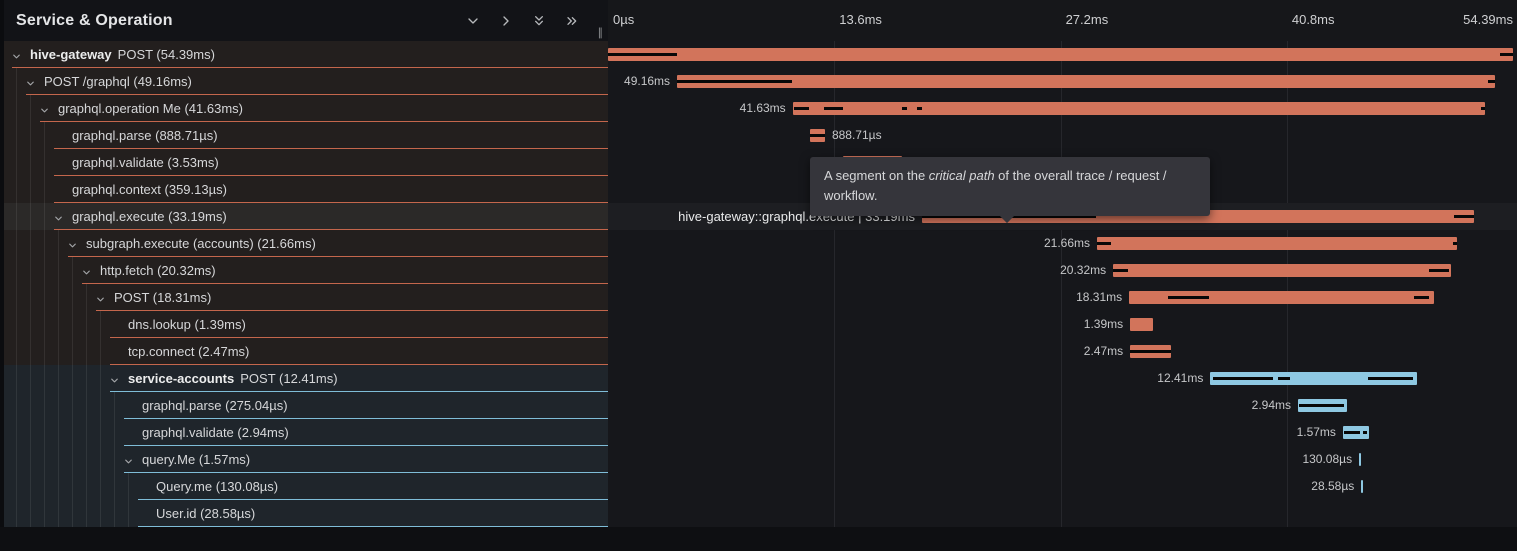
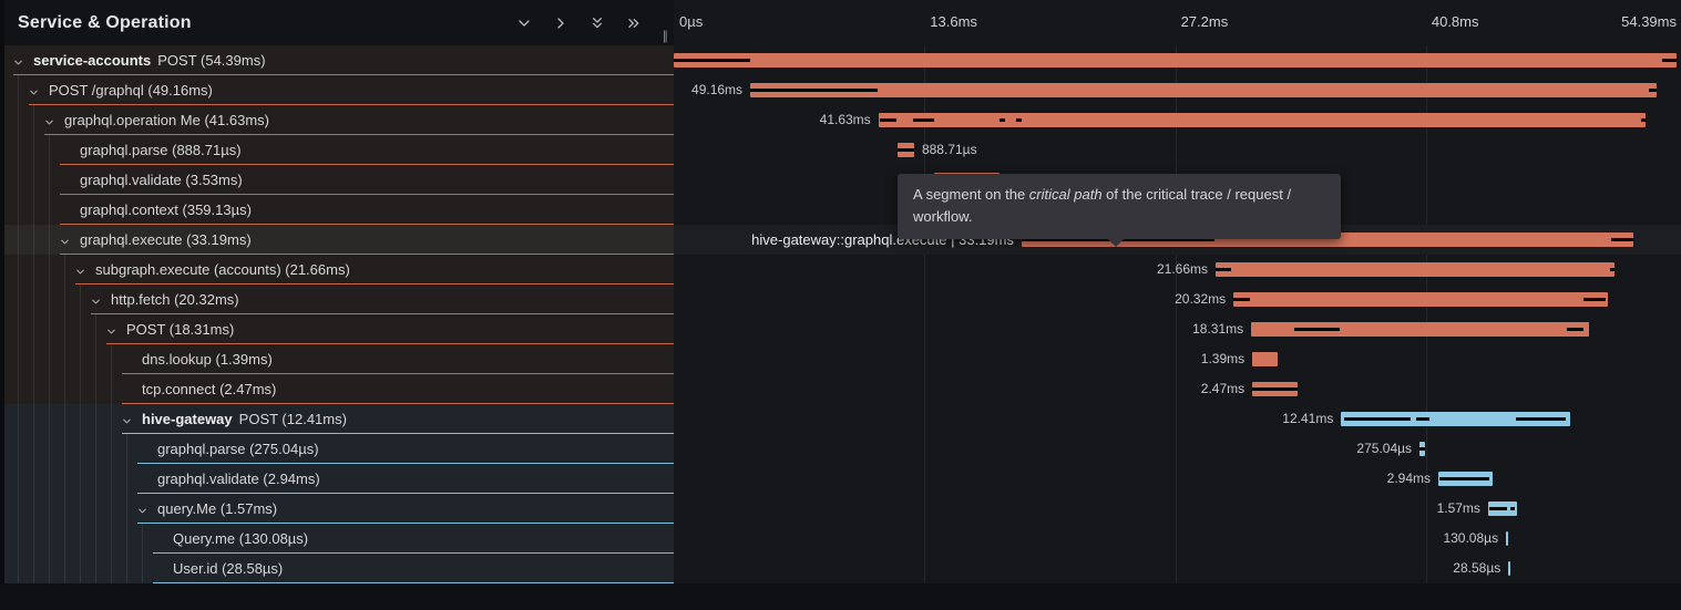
  Service & Operation
  ∥
- hive-gateway POST (54.39ms)
+ service-accounts POST (54.39ms)
  POST /graphql (49.16ms)
  graphql.operation Me (41.63ms)
  graphql.parse (888.71µs)
  graphql.validate (3.53ms)
  graphql.context (359.13µs)
  graphql.execute (33.19ms)
  subgraph.execute (accounts) (21.66ms)
  http.fetch (20.32ms)
  POST (18.31ms)
  dns.lookup (1.39ms)
  tcp.connect (2.47ms)
- service-accounts POST (12.41ms)
+ hive-gateway POST (12.41ms)
  graphql.parse (275.04µs)
  graphql.validate (2.94ms)
  query.Me (1.57ms)
  Query.me (130.08µs)
  User.id (28.58µs)
  0µs
  13.6ms
  27.2ms
  40.8ms
  54.39ms
  49.16ms
  41.63ms
  888.71µs
  hive-gateway::graphql.execute | 33.19ms
  21.66ms
  20.32ms
  18.31ms
  1.39ms
  2.47ms
  12.41ms
+ 275.04µs
  2.94ms
  1.57ms
  130.08µs
  28.58µs
- A segment on the critical path of the overall trace / request / workflow.
+ A segment on the critical path of the critical trace / request / workflow.
